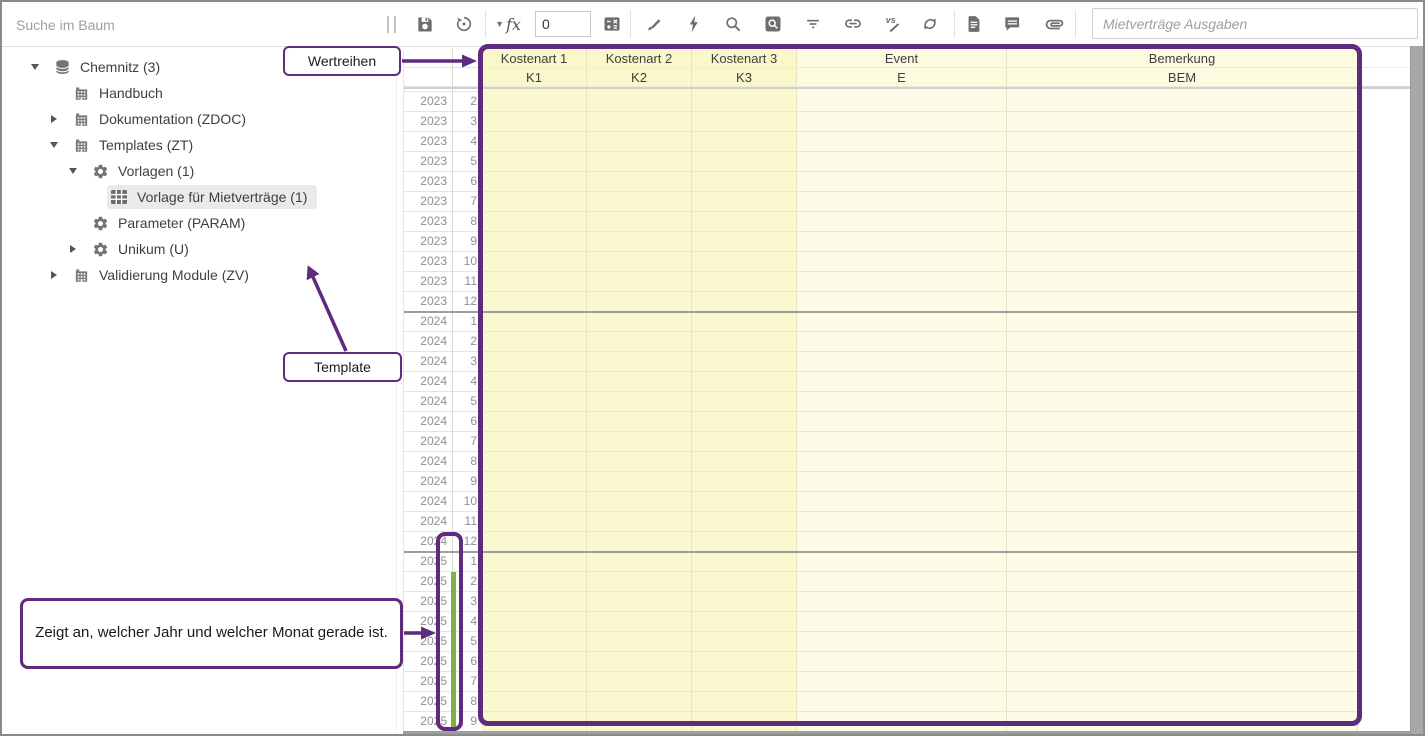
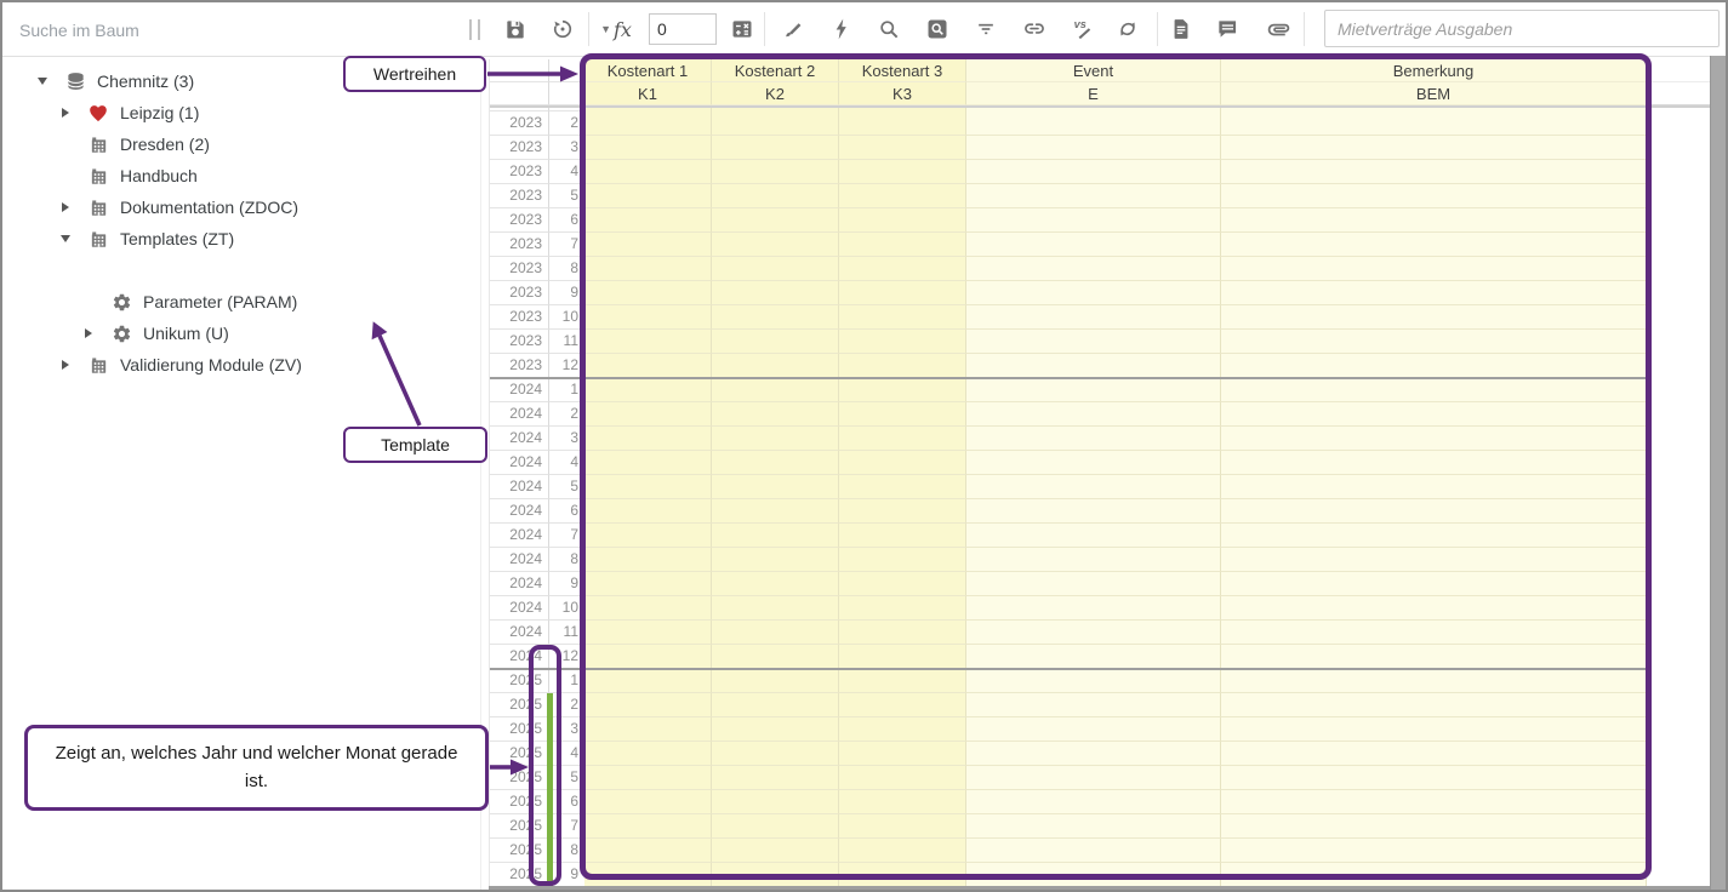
  Suche im Baum
  ▼
  fx
  0
  vs
  Mietverträge Ausgaben
  Chemnitz (3)
+ Leipzig (1)
+ Dresden (2)
  Handbuch
  Dokumentation (ZDOC)
  Templates (ZT)
- Vorlagen (1)
- Vorlage für Mietverträge (1)
  Parameter (PARAM)
  Unikum (U)
  Validierung Module (ZV)
  Kostenart 1
  Kostenart 2
  Kostenart 3
  Event
  Bemerkung
  K1
  K2
  K3
  E
  BEM
  2023
  2
  2023
  3
  2023
  4
  2023
  5
  2023
  6
  2023
  7
  2023
  8
  2023
  9
  2023
  10
  2023
  11
  2023
  12
  2024
  1
  2024
  2
  2024
  3
  2024
  4
  2024
  5
  2024
  6
  2024
  7
  2024
  8
  2024
  9
  2024
  10
  2024
  11
  2024
  12
  2025
  1
  2025
  2
  2025
  3
  2025
  4
  2025
  5
  2025
  6
  2025
  7
  2025
  8
  2025
  9
  Wertreihen
  Template
- Zeigt an, welcher Jahr und welcher Monat gerade ist.
+ Zeigt an, welches Jahr und welcher Monat gerade ist.
